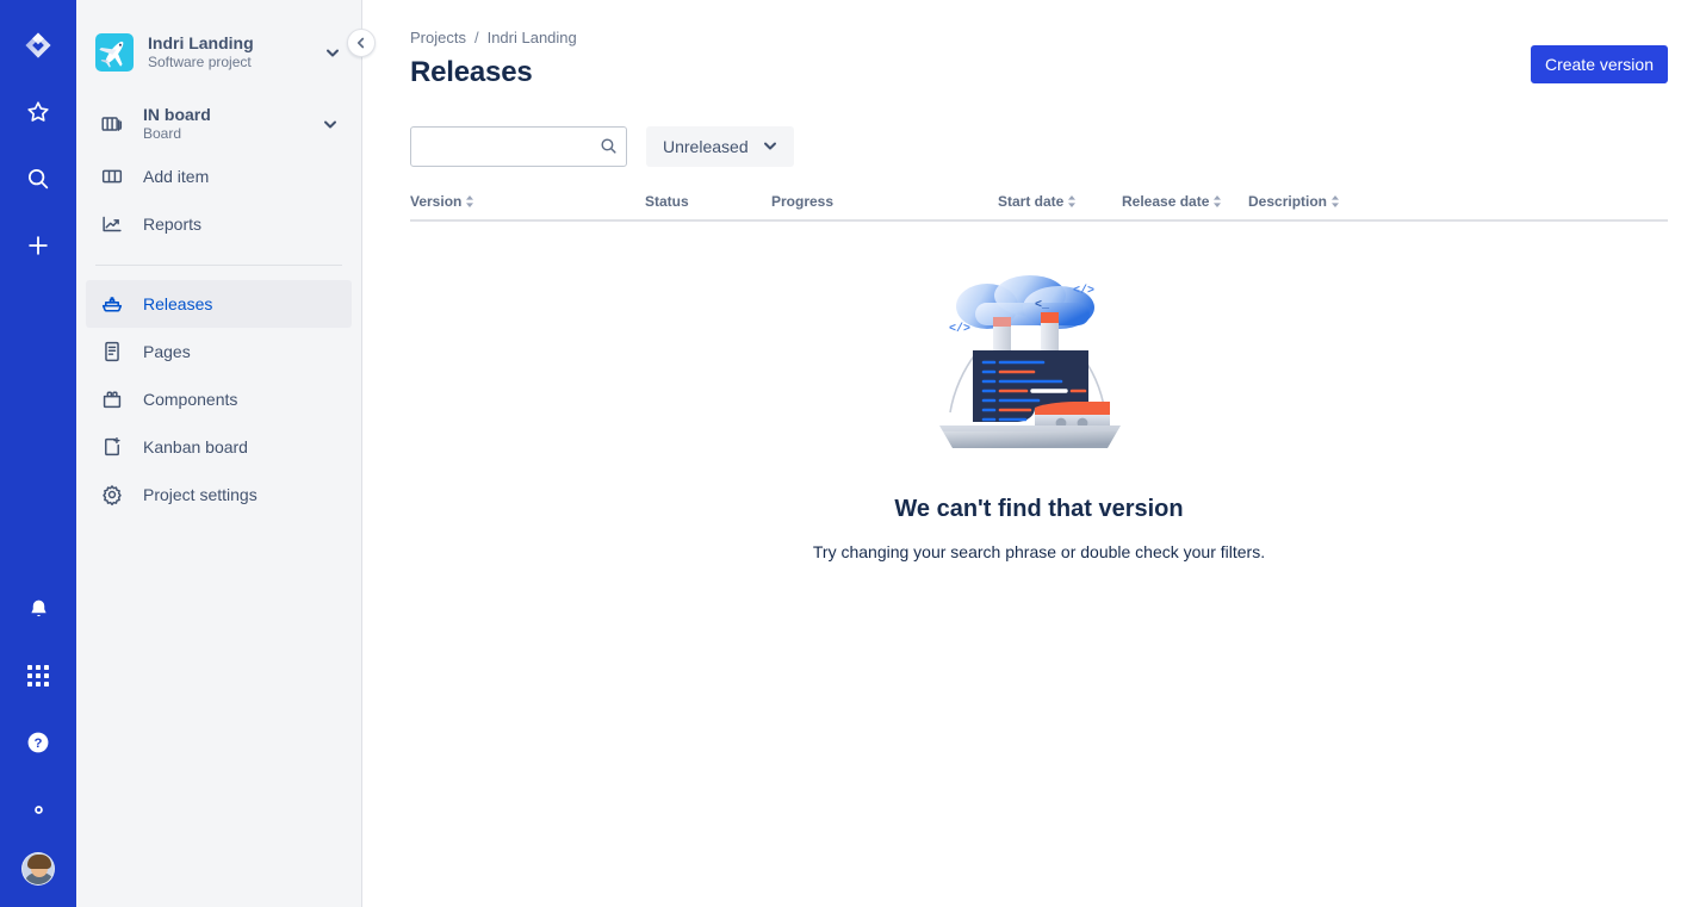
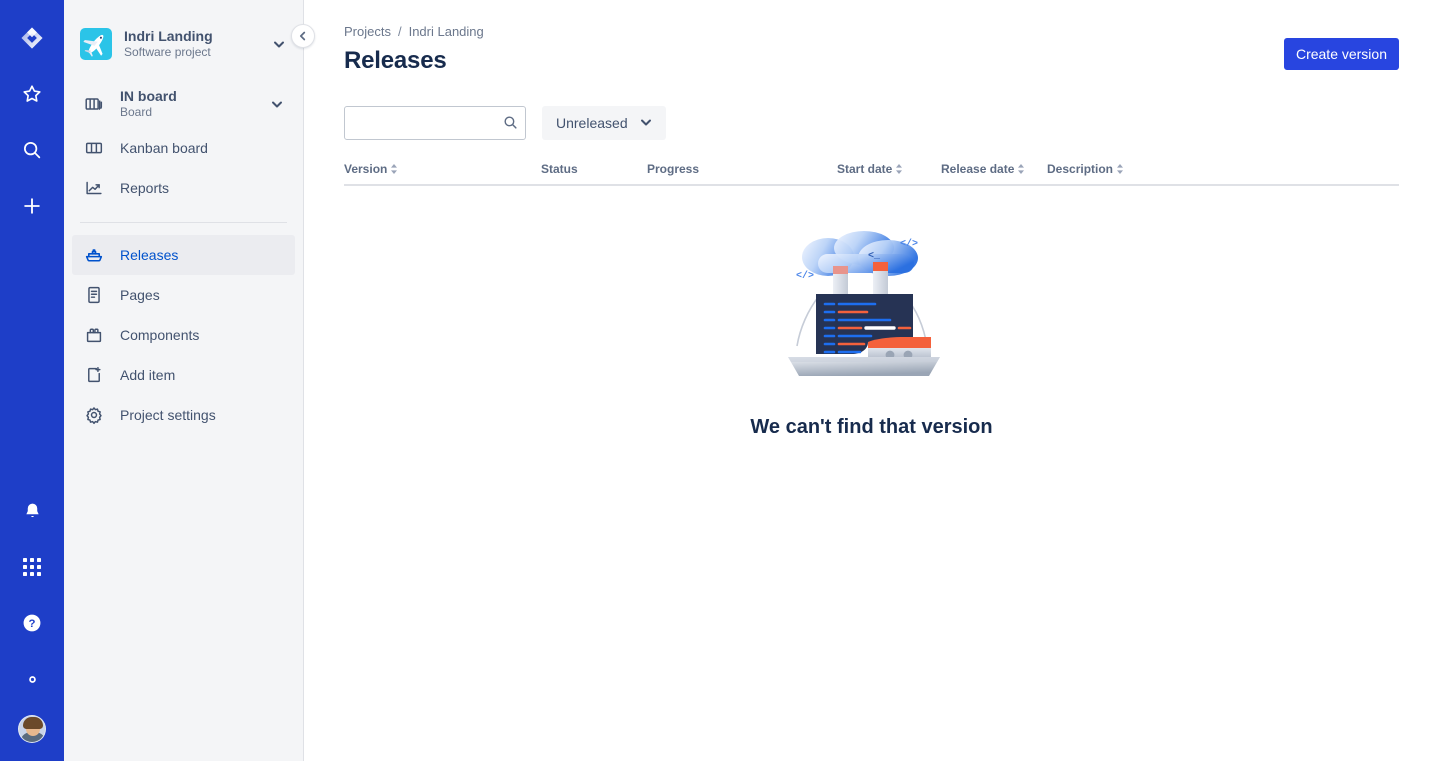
  ?
  Indri Landing
  Software project
  IN board
  Board
- Add item
+ Kanban board
  Reports
  Releases
  Pages
  Components
- Kanban board
+ Add item
  Project settings
  Projects
  /
  Indri Landing
  Releases
  Create version
  Unreleased
  Version
  Status
  Progress
  Start date
  Release date
  Description
  <_
  </>
  </>
  We can't find that version
- Try changing your search phrase or double check your filters.
